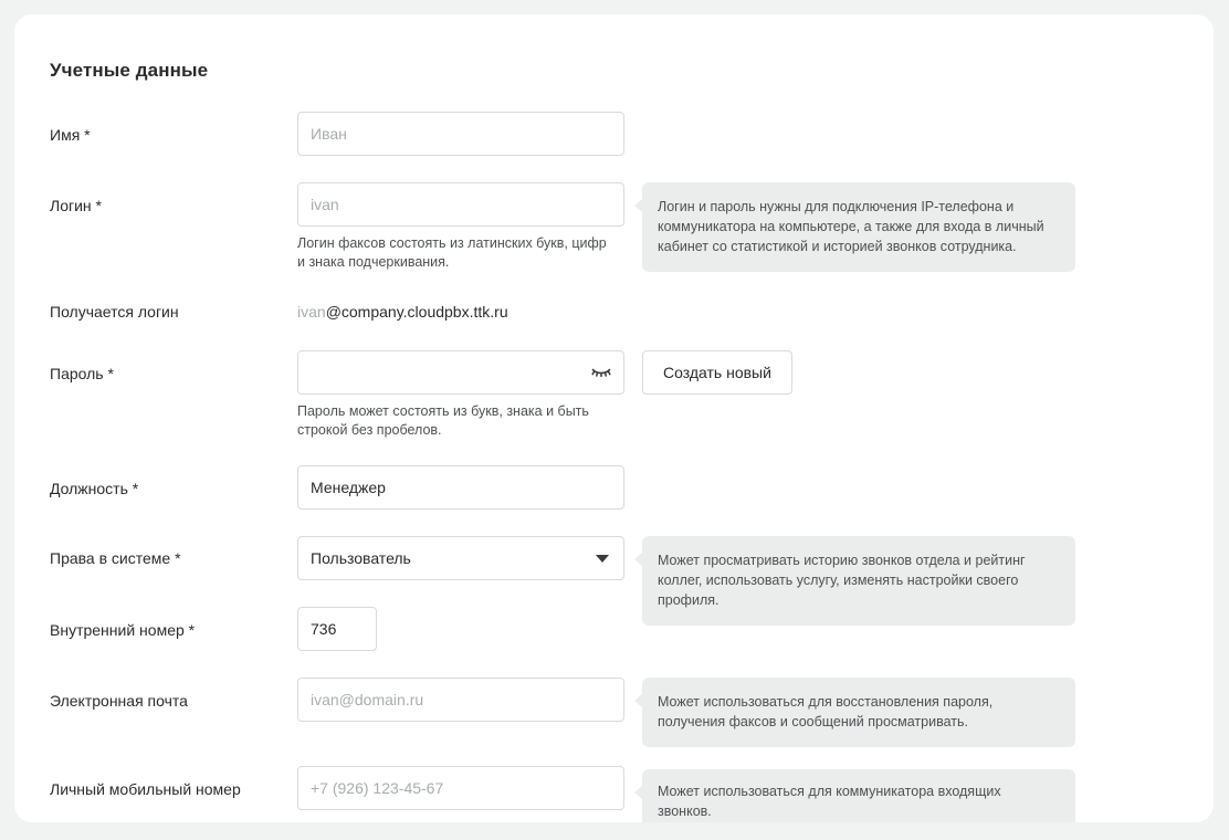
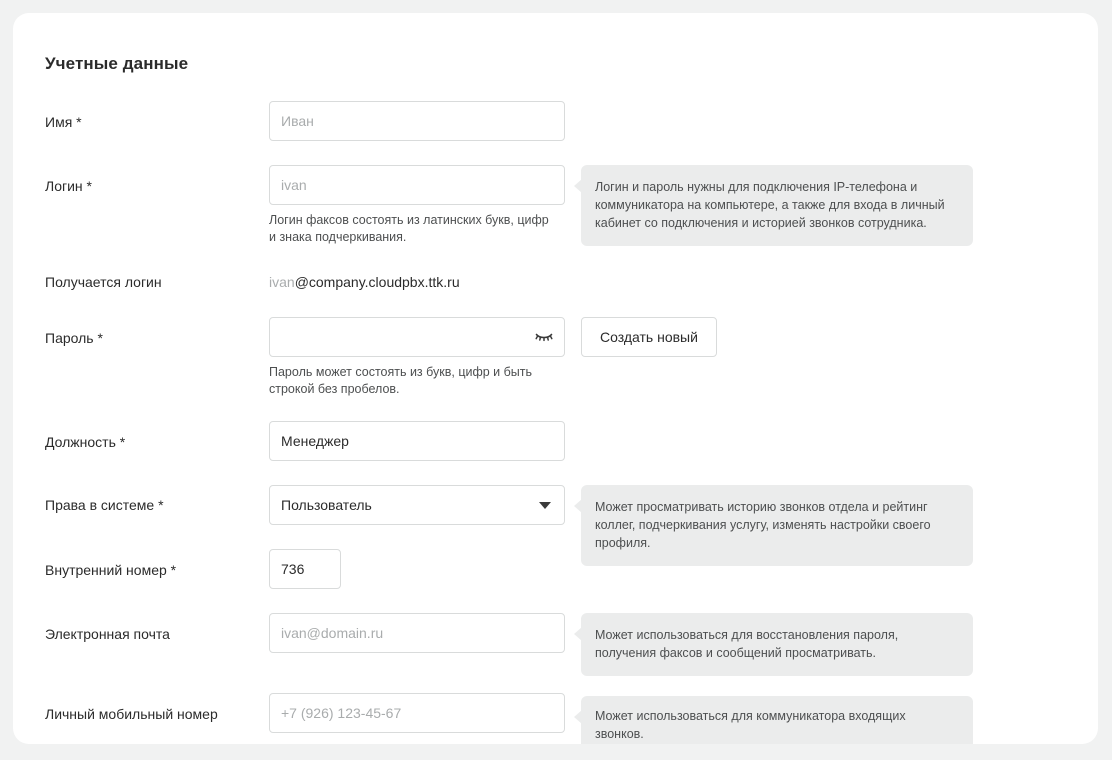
  Учетные данные
  Имя *
  Иван
  Логин *
  ivan
  Логин факсов состоять из латинских букв, цифр и знака подчеркивания.
- Логин и пароль нужны для подключения IP-телефона и коммуникатора на компьютере, а также для входа в личный кабинет со статистикой и историей звонков сотрудника.
+ Логин и пароль нужны для подключения IP-телефона и коммуникатора на компьютере, а также для входа в личный кабинет со подключения и историей звонков сотрудника.
  Получается логин
  ivan@company.cloudpbx.ttk.ru
  Пароль *
  Создать новый
- Пароль может состоять из букв, знака и быть строкой без пробелов.
+ Пароль может состоять из букв, цифр и быть строкой без пробелов.
  Должность *
  Менеджер
  Права в системе *
  Пользователь
- Может просматривать историю звонков отдела и рейтинг коллег, использовать услугу, изменять настройки своего профиля.
+ Может просматривать историю звонков отдела и рейтинг коллег, подчеркивания услугу, изменять настройки своего профиля.
  Внутренний номер *
  736
  Электронная почта
  ivan@domain.ru
  Может использоваться для восстановления пароля, получения факсов и сообщений просматривать.
  Личный мобильный номер
  +7 (926) 123-45-67
  Может использоваться для коммуникатора входящих звонков.
